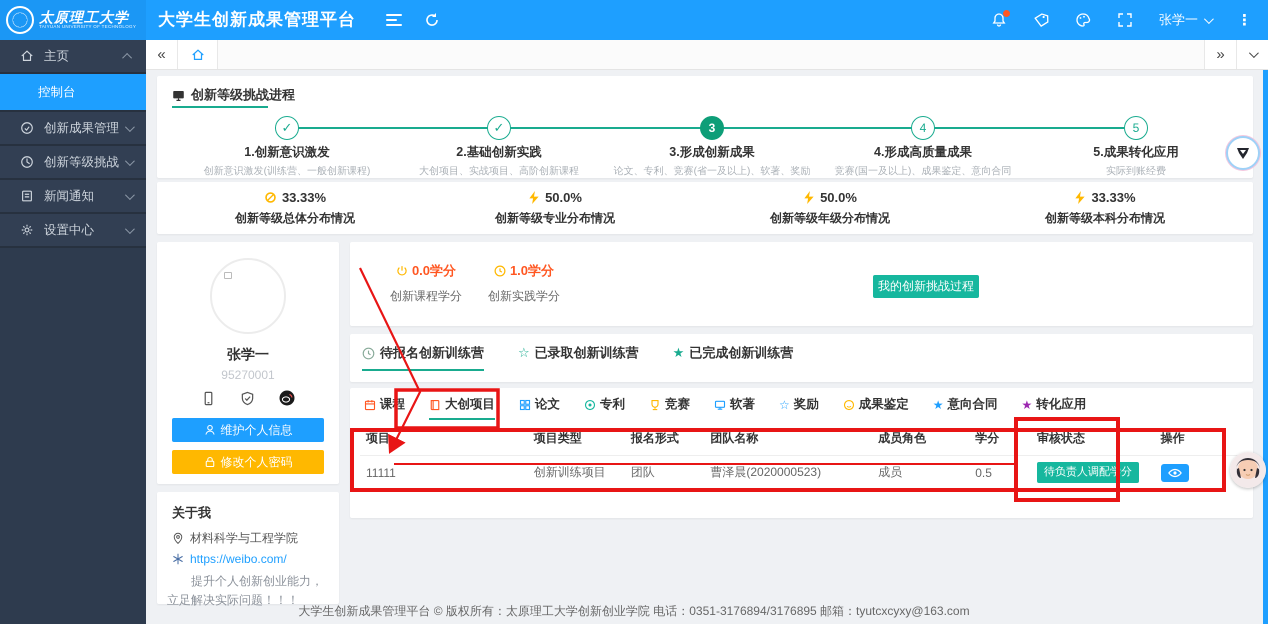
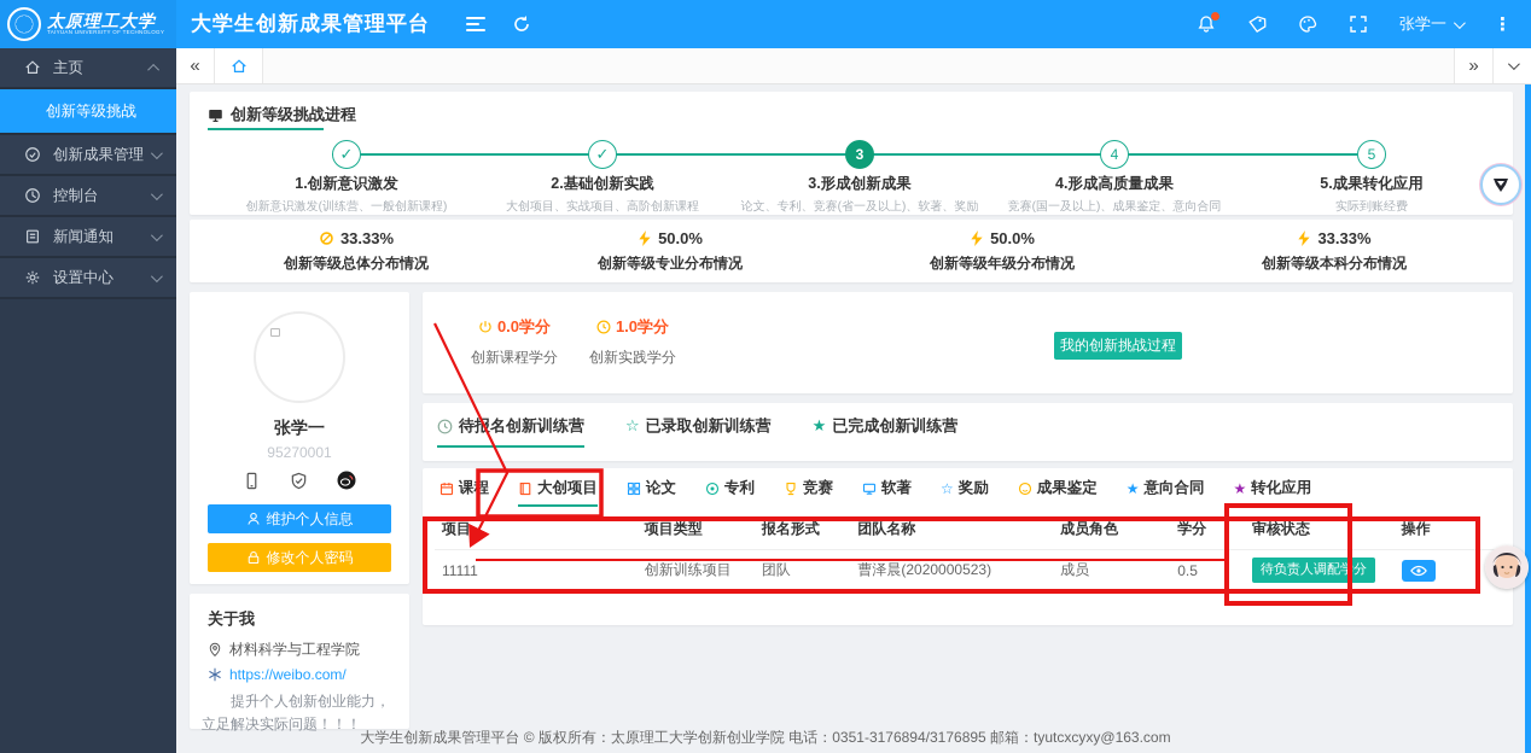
  太原理工大学
  大学生创新成果管理平台
  张学一
  ⋮
  主页
- 控制台
+ 创新等级挑战
  创新成果管理
- 创新等级挑战
+ 控制台
  新闻通知
  设置中心
  «
  »
  创新等级挑战进程
  ✓
  ✓
  3
  4
  5
  1.创新意识激发
  创新意识激发(训练营、一般创新课程)
  2.基础创新实践
  大创项目、实战项目、高阶创新课程
  3.形成创新成果
  论文、专利、竞赛(省一及以上)、软著、奖励
  4.形成高质量成果
  竞赛(国一及以上)、成果鉴定、意向合同
  5.成果转化应用
  实际到账经费
  33.33%
  创新等级总体分布情况
  50.0%
  创新等级专业分布情况
  50.0%
  创新等级年级分布情况
  33.33%
  创新等级本科分布情况
  张学一
  95270001
  维护个人信息
  修改个人密码
  关于我
  材料科学与工程学院
  https://weibo.com/
  提升个人创新创业能力，立足解决实际问题！！！
  0.0学分
  创新课程学分
  1.0学分
  创新实践学分
  我的创新挑战过程
  待报名创新训练营
  ☆
  已录取创新训练营
  ★
  已完成创新训练营
  课程
  大创项目
  论文
  专利
  竞赛
  软著
  ☆
  奖励
  成果鉴定
  ★
  意向合同
  ★
  转化应用
  项目	项目类型	报名形式	团队名称	成员角色	学分	审核状态	操作
  11111	创新训练项目	团队	曹泽晨(2020000523)	成员	0.5	待负责人调配学分
  大学生创新成果管理平台 © 版权所有：太原理工大学创新创业学院 电话：0351-3176894/3176895 邮箱：tyutcxcyxy@163.com
